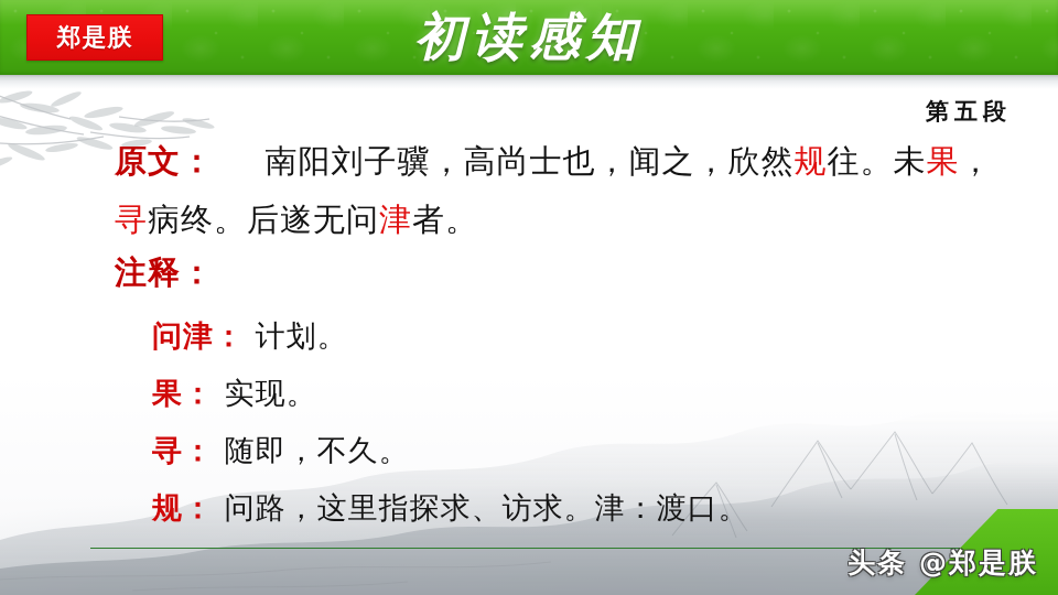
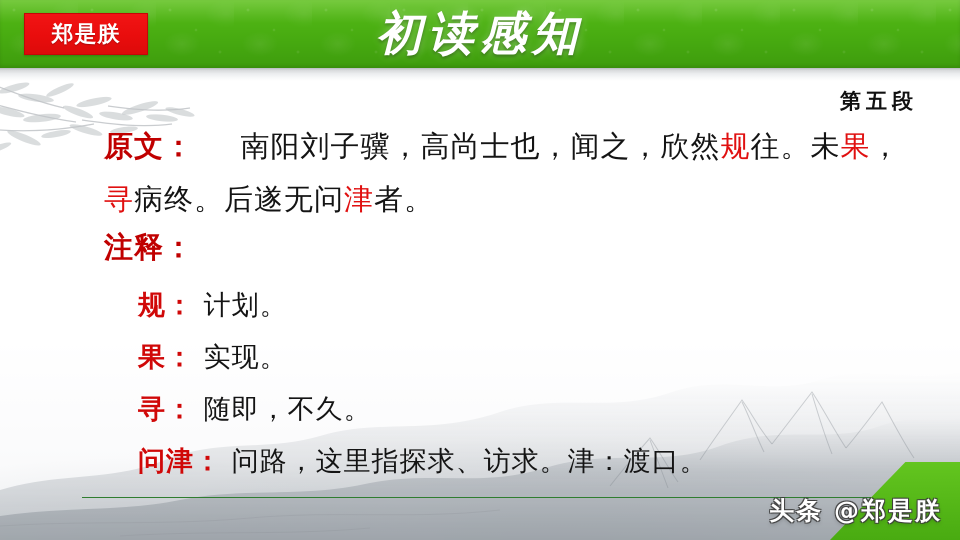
  郑是朕
  初读感知
  第五段
  原文： 南阳刘子骥，高尚士也，闻之，欣然规往。未果，
  寻病终。后遂无问津者。
  注释：
- 问津： 计划。
+ 规： 计划。
  果： 实现。
  寻： 随即，不久。
- 规： 问路，这里指探求、访求。津：渡口。
+ 问津： 问路，这里指探求、访求。津：渡口。
  头条 @郑是朕
